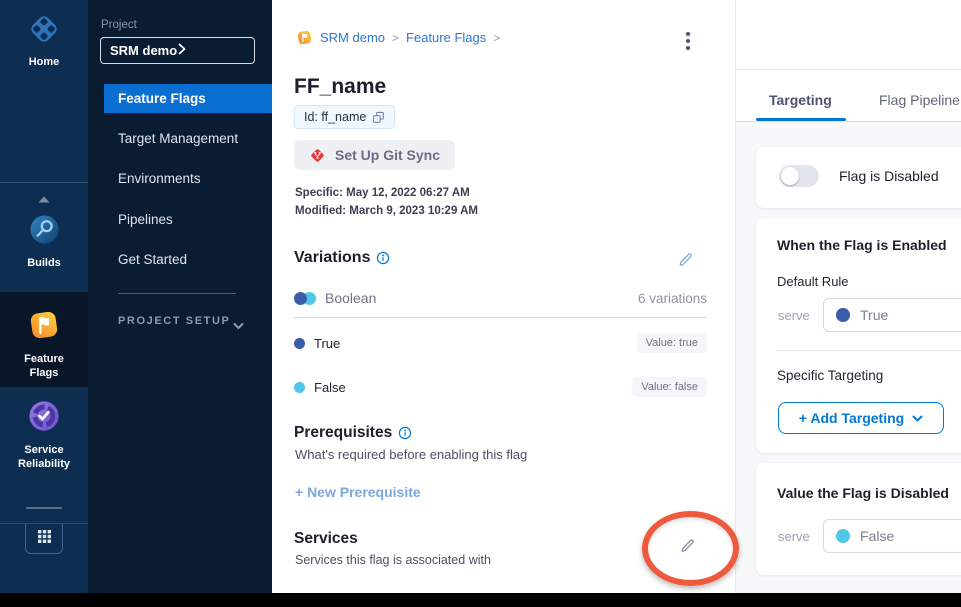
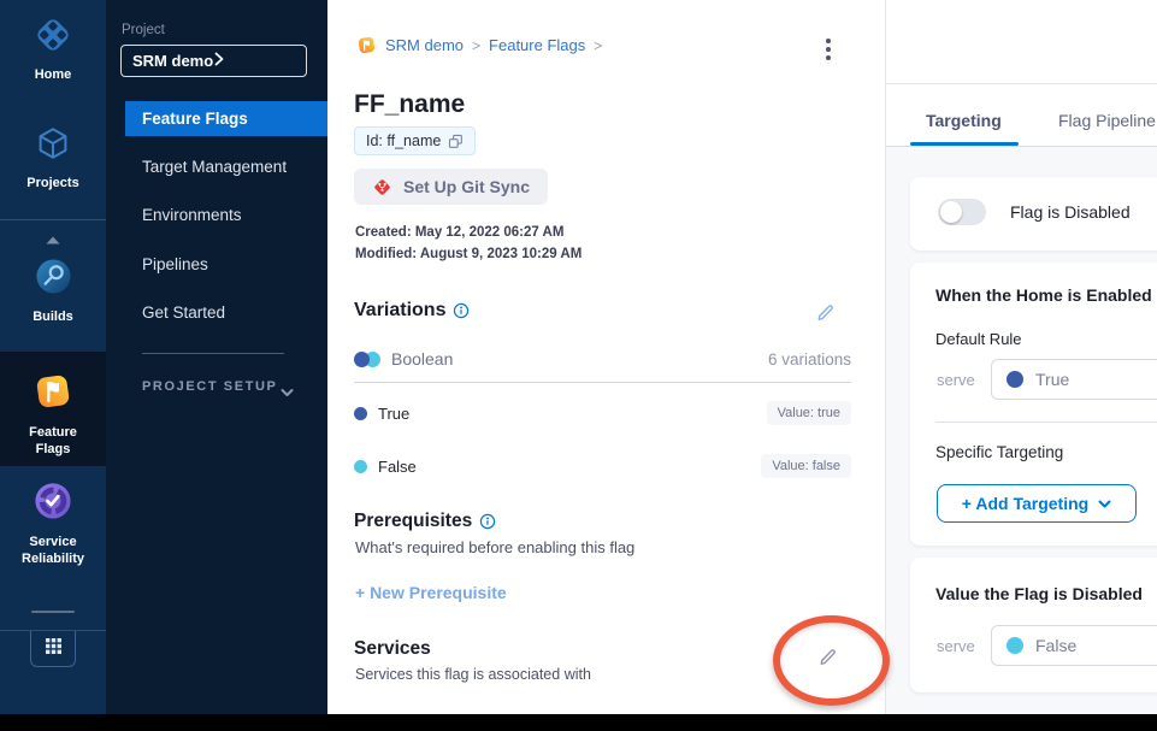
  Home
+ Projects
  Builds
  Feature Flags
  Service Reliability
  Project
  SRM demo
  Feature Flags
  Target Management
  Environments
  Pipelines
  Get Started
  PROJECT SETUP
  SRM demo
  >
  Feature Flags
  >
  FF_name
  Id: ff_name
  Set Up Git Sync
- Specific: May 12, 2022 06:27 AM
+ Created: May 12, 2022 06:27 AM
- Modified: March 9, 2023 10:29 AM
+ Modified: August 9, 2023 10:29 AM
  Variations
  Boolean
  6 variations
  True
  Value: true
  False
  Value: false
  Prerequisites
  What's required before enabling this flag
  + New Prerequisite
  Services
  Services this flag is associated with
  Targeting
  Flag Pipeline
  Flag is Disabled
- When the Flag is Enabled
+ When the Home is Enabled
  Default Rule
  serve
  True
  Specific Targeting
  + Add Targeting
  Value the Flag is Disabled
  serve
  False
